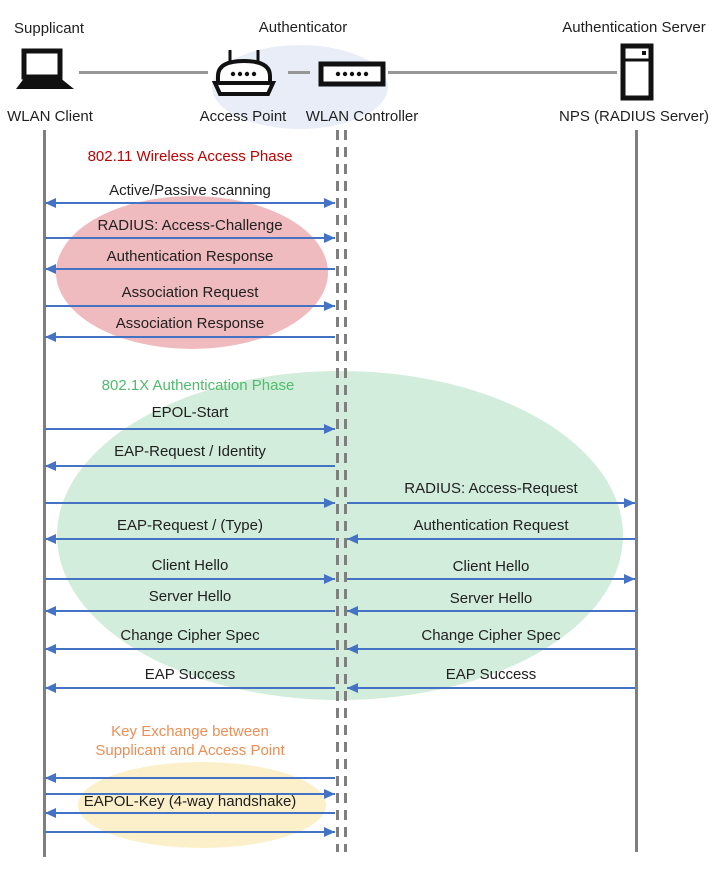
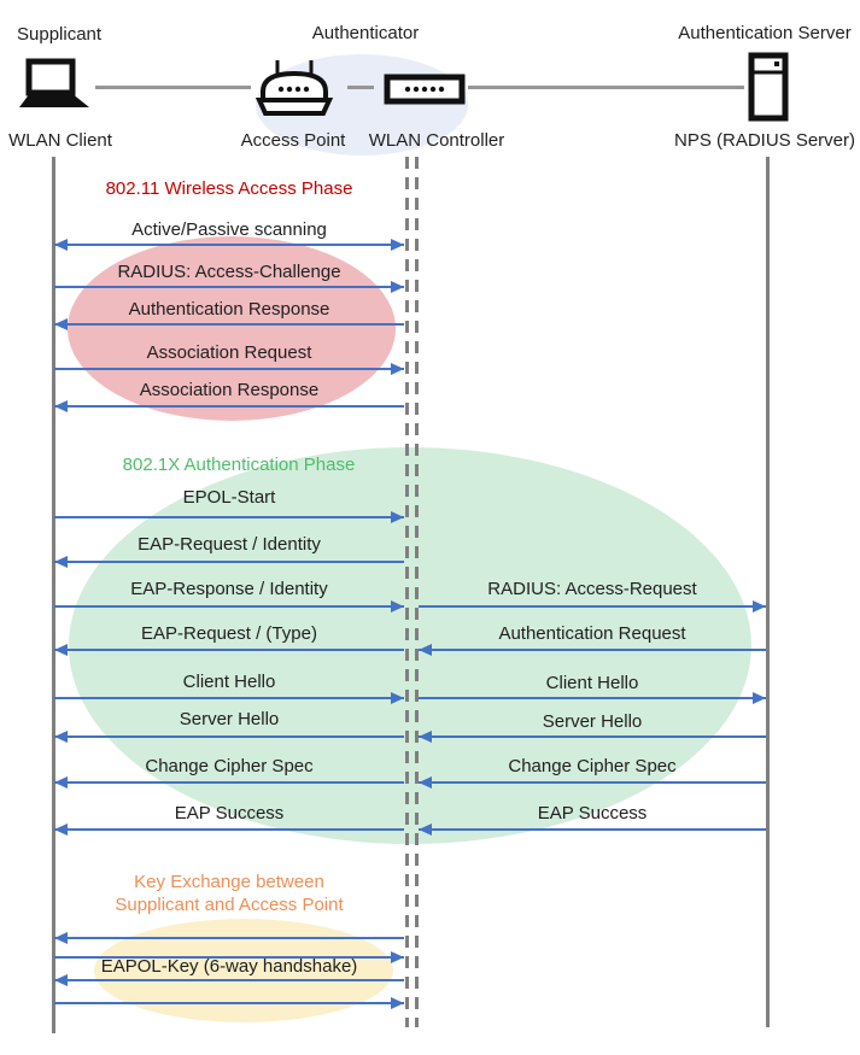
  Supplicant
  Authenticator
  Authentication Server
  WLAN Client
  Access Point
  WLAN Controller
  NPS (RADIUS Server)
  802.11 Wireless Access Phase
  802.1X Authentication Phase
  Key Exchange between
  Supplicant and Access Point
  Active/Passive scanning
  RADIUS: Access-Challenge
  Authentication Response
  Association Request
  Association Response
  EPOL-Start
  EAP-Request / Identity
+ EAP-Response / Identity
  RADIUS: Access-Request
  EAP-Request / (Type)
  Authentication Request
  Client Hello
  Client Hello
  Server Hello
  Server Hello
  Change Cipher Spec
  Change Cipher Spec
  EAP Success
  EAP Success
- EAPOL-Key (4-way handshake)
+ EAPOL-Key (6-way handshake)
